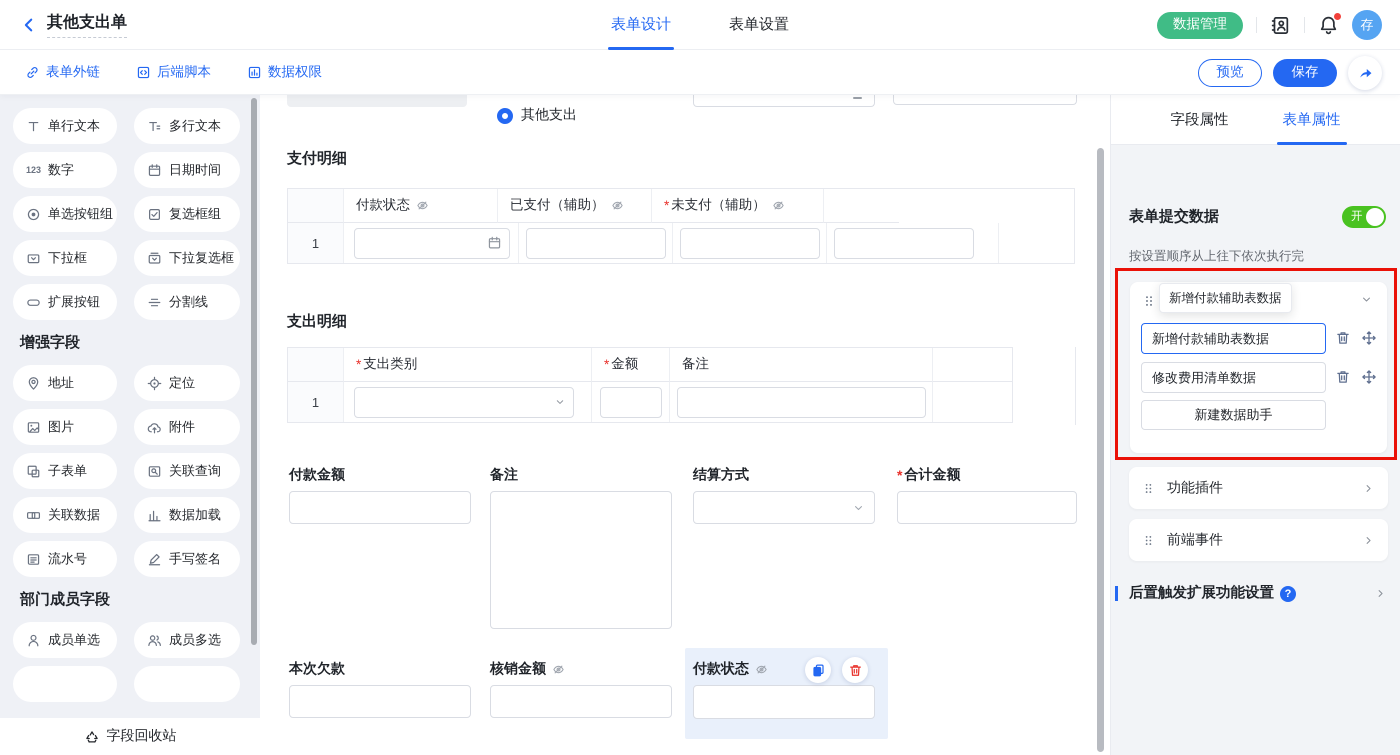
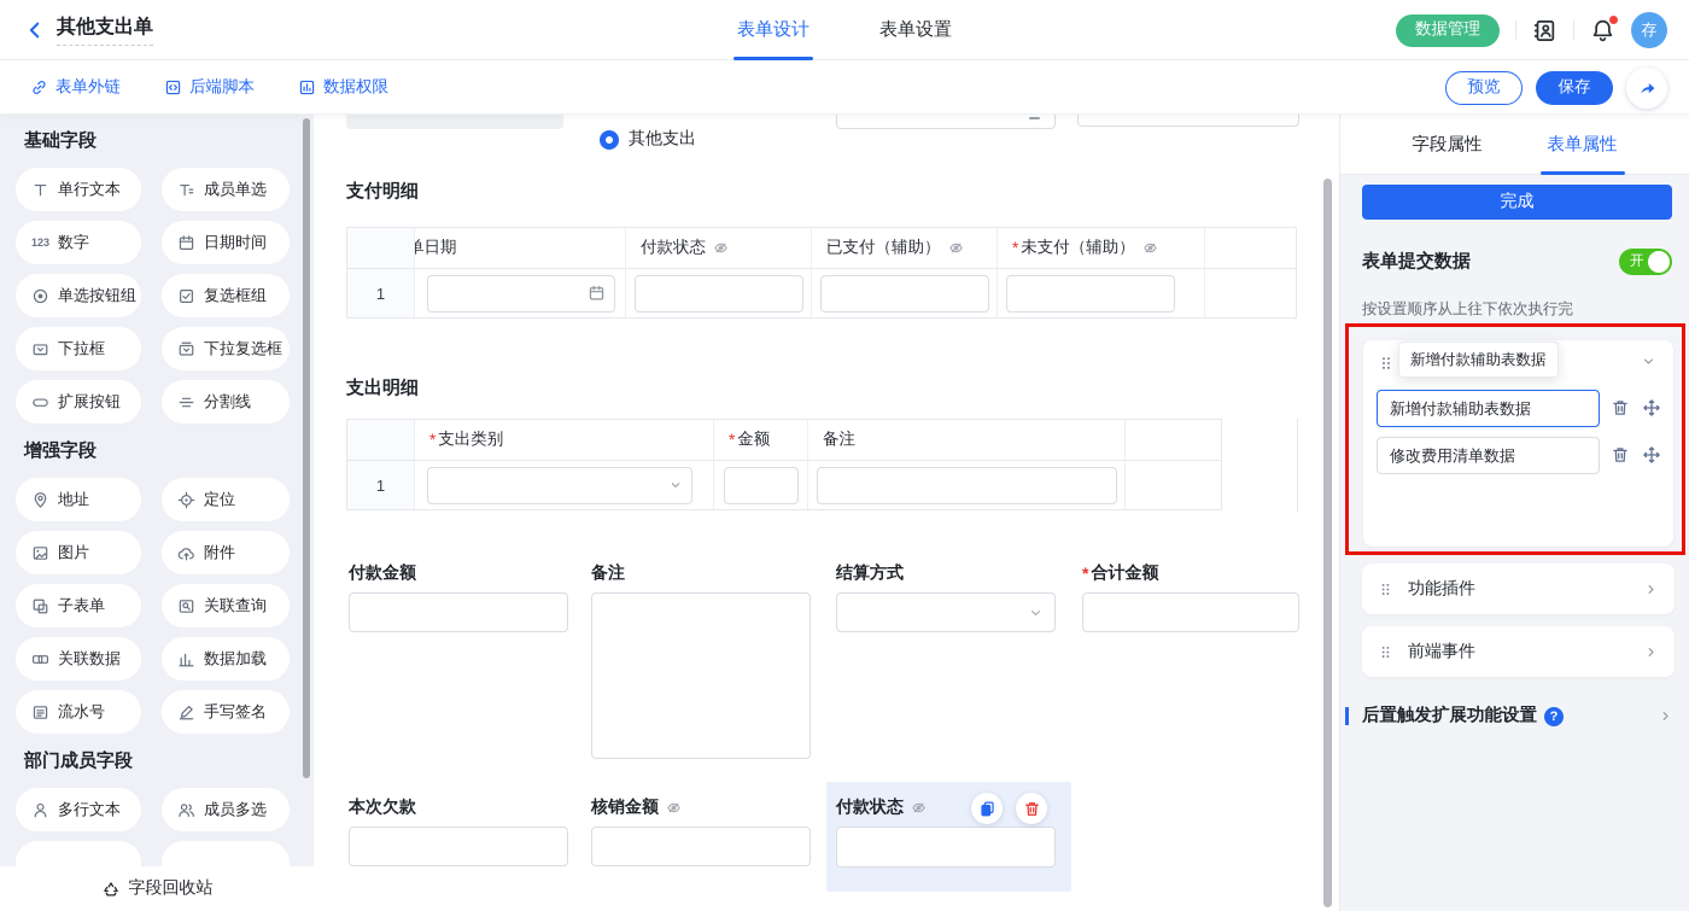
  其他支出单
  表单设计
  表单设置
  数据管理
  存
  表单外链
  后端脚本
  数据权限
  预览
  保存
+ 基础字段
  单行文本
- 多行文本
+ 成员单选
  123
  数字
  日期时间
  单选按钮组
  复选框组
  下拉框
  下拉复选框
  扩展按钮
  分割线
  增强字段
  地址
  定位
  图片
  附件
  子表单
  关联查询
  关联数据
  数据加载
  流水号
  手写签名
  部门成员字段
- 成员单选
+ 多行文本
  成员多选
  字段回收站
  其他支出
  支付明细
+ 单日期
  付款状态
  已支付（辅助）
  *
  未支付（辅助）
  1
  支出明细
  *
  支出类别
  *
  金额
  备注
  1
  付款金额
  备注
  结算方式
  *
  合计金额
  本次欠款
  核销金额
  付款状态
  字段属性
  表单属性
+ 完成
  表单提交数据
  开
  按设置顺序从上往下依次执行完
  新增付款辅助表数据
  新增付款辅助表数据
  修改费用清单数据
- 新建数据助手
  功能插件
  前端事件
  后置触发扩展功能设置
  ?
